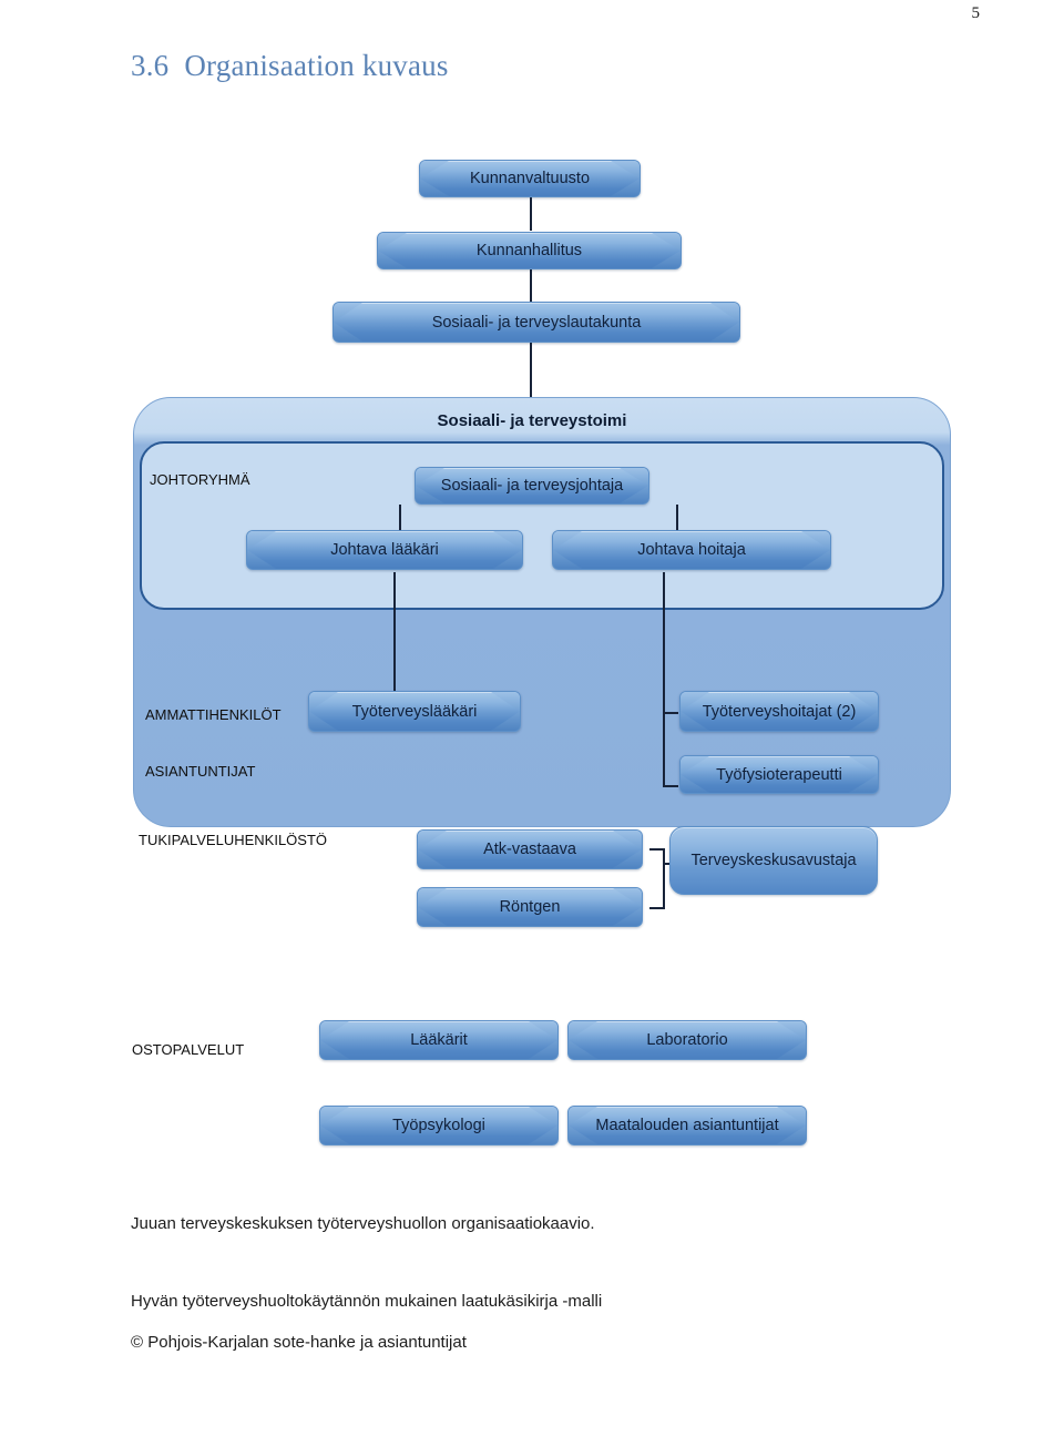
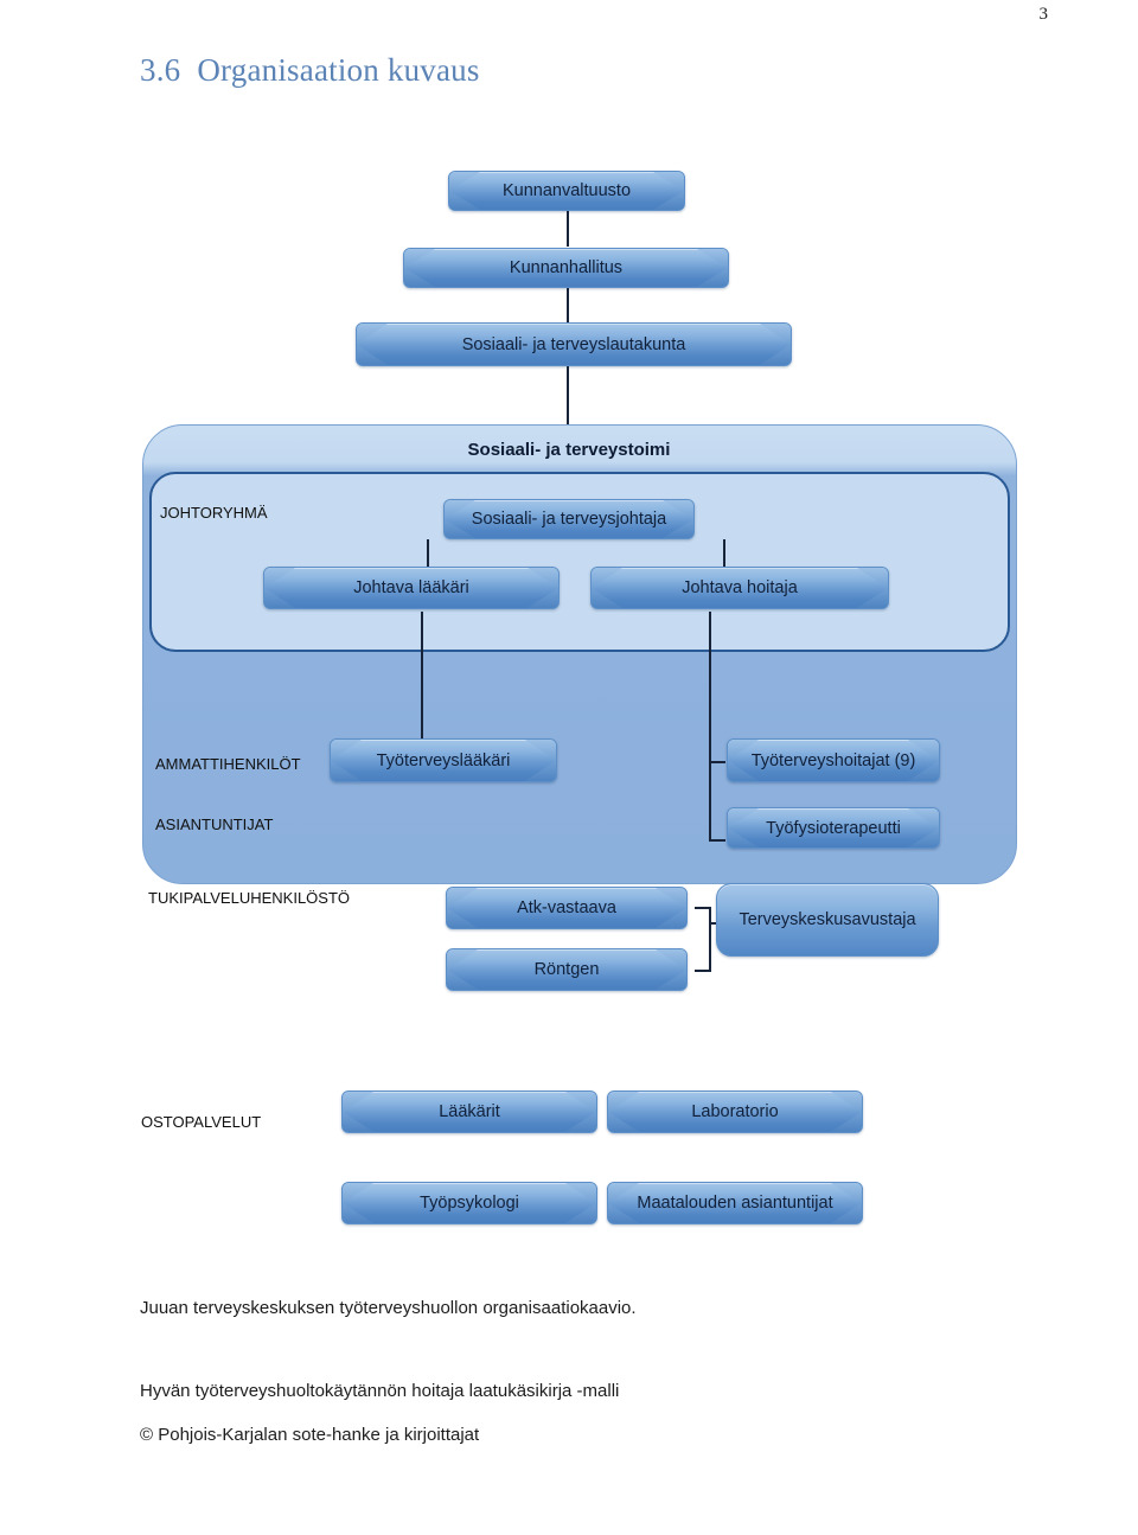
- 5
+ 3
  3.6 Organisaation kuvaus
  Kunnanvaltuusto
  Kunnanhallitus
  Sosiaali- ja terveyslautakunta
  Sosiaali- ja terveystoimi
  JOHTORYHMÄ
  Sosiaali- ja terveysjohtaja
  Johtava lääkäri
  Johtava hoitaja
  AMMATTIHENKILÖT
  ASIANTUNTIJAT
  Työterveyslääkäri
- Työterveyshoitajat (2)
+ Työterveyshoitajat (9)
  Työfysioterapeutti
  TUKIPALVELUHENKILÖSTÖ
  Atk-vastaava
  Röntgen
  Terveyskeskusavustaja
  OSTOPALVELUT
  Lääkärit
  Laboratorio
  Työpsykologi
  Maatalouden asiantuntijat
  Juuan terveyskeskuksen työterveyshuollon organisaatiokaavio.
- Hyvän työterveyshuoltokäytännön mukainen laatukäsikirja -malli
+ Hyvän työterveyshuoltokäytännön hoitaja laatukäsikirja -malli
- © Pohjois-Karjalan sote-hanke ja asiantuntijat
+ © Pohjois-Karjalan sote-hanke ja kirjoittajat
